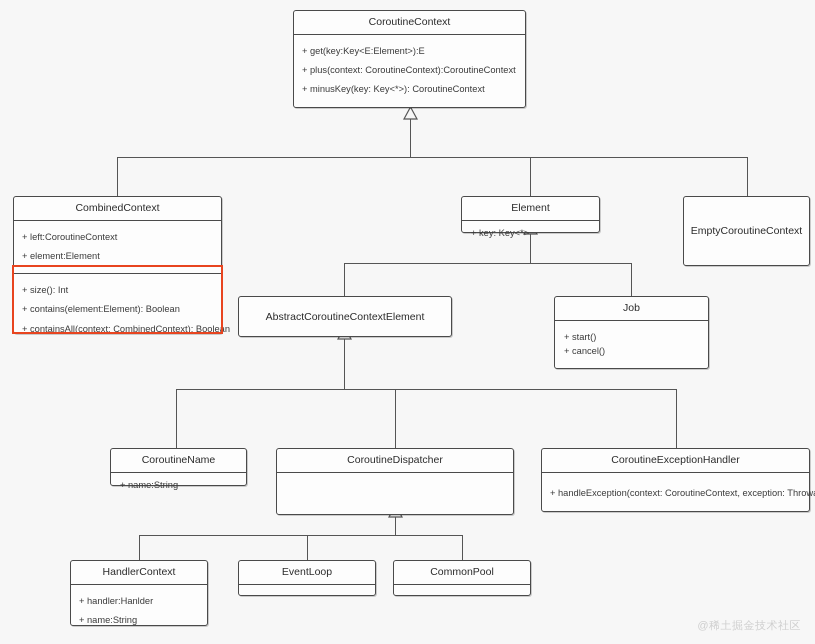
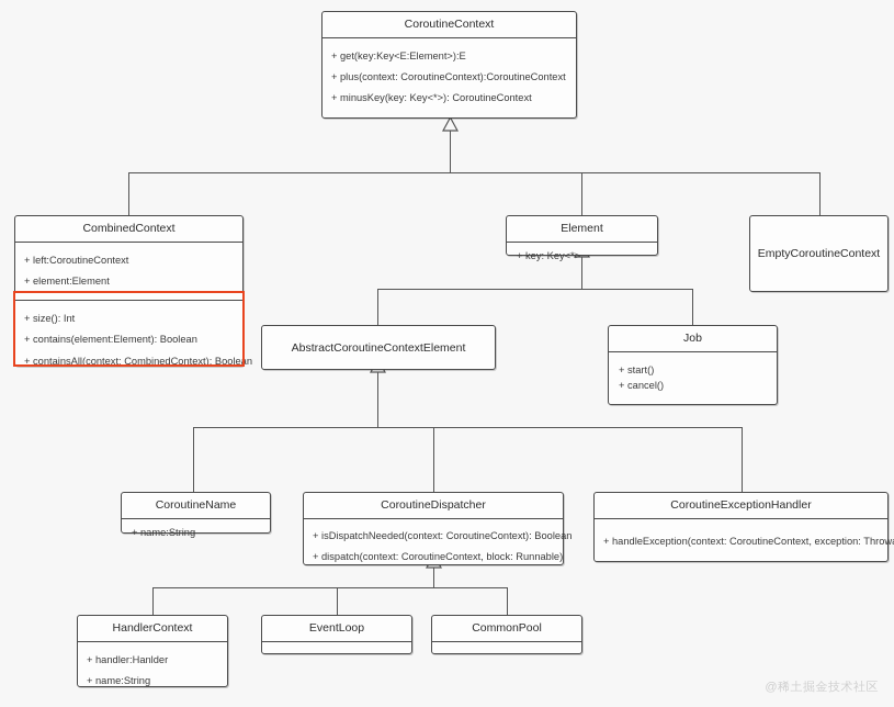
  CoroutineContext
  + get(key:Key<E:Element>):E
  + plus(context: CoroutineContext):CoroutineContext
  + minusKey(key: Key<*>): CoroutineContext
  CombinedContext
  + left:CoroutineContext
  + element:Element
  + size(): Int
  + contains(element:Element): Boolean
  + containsAll(context: CombinedContext): Booln
  Element
  + key: Key<*>
  EmptyCoroutineContext
  AbstractCoroutineContextElement
  Job
  + start()
  + cancel()
  CoroutineName
  + name:String
  CoroutineDispatcher
+ + isDispatchNeeded(context: CoroutineContext): Boolean
+ + dispatch(context: CoroutineContext, block: Runnable)
  CoroutineExceptionHandler
  + handleException(context: CoroutineContext, exception: Throw
  HandlerContext
  + handler:Hanlder
  + name:String
  EventLoop
  CommonPool
  @稀土掘金技术社区
